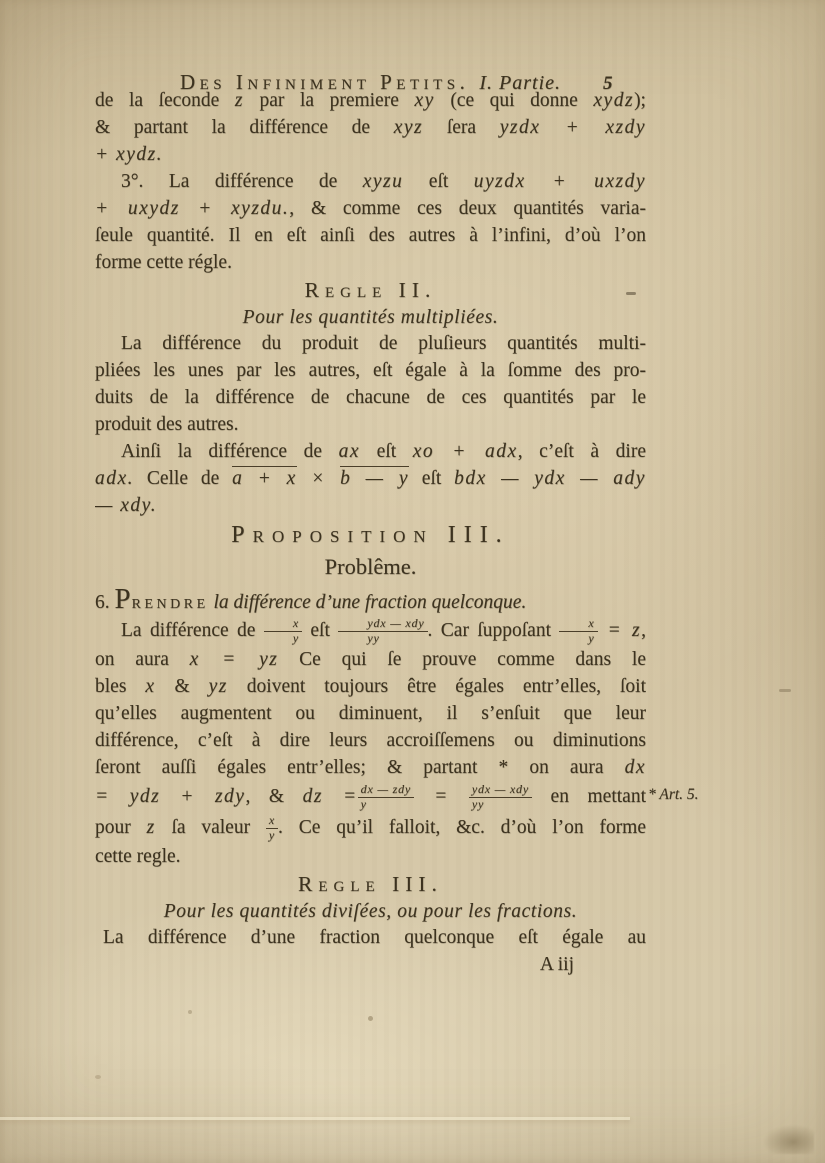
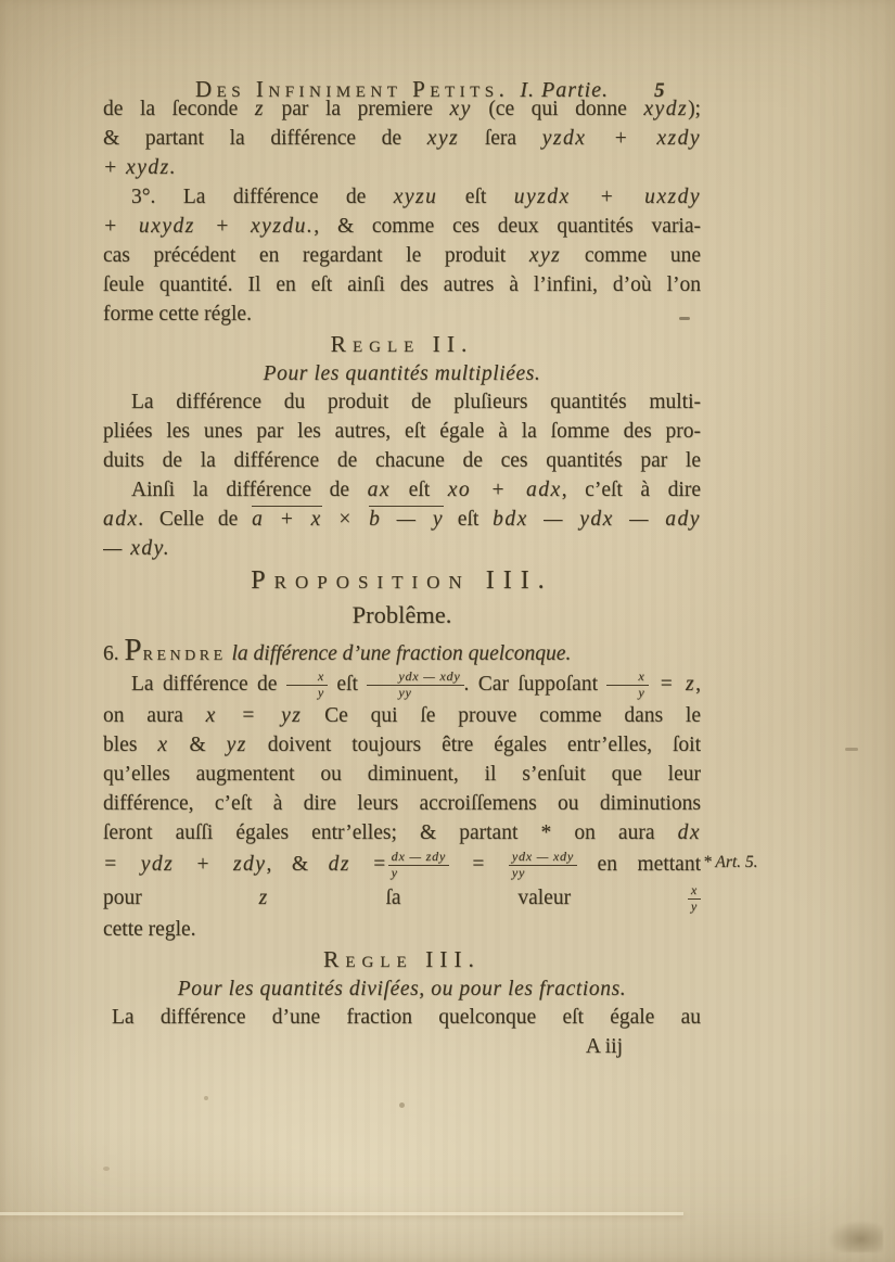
  Des Infiniment Petits. I. Partie.
  5
  de la ſeconde z par la premiere xy (ce qui donne xydz);
  & partant la différence de xyz ſera yzdx + xzdy
  + xydz.
  3°. La différence de xyzu eſt uyzdx + uxzdy
  + uxydz + xyzdu., & comme ces deux quantités varia-
+ cas précédent en regardant le produit xyz comme une
  ſeule quantité. Il en eſt ainſi des autres à l’infini, d’où l’on
  forme cette régle.
  Regle II.
  Pour les quantités multipliées.
  La différence du produit de pluſieurs quantités multi-
  pliées les unes par les autres, eſt égale à la ſomme des pro-
  duits de la différence de chacune de ces quantités par le
- produit des autres.
  Ainſi la différence de ax eſt xo + adx, c’eſt à dire
  adx. Celle de a + x × b — y eſt bdx — ydx — ady
  — xdy.
  Proposition III.
  Problême.
  6. Prendre la différence d’une fraction quelconque.
  La différence de
  x
  y
  eſt
  ydx — xdy
  yy
  . Car ſuppoſant
  x
  y
  = z,
  on aura x = yz Ce qui ſe prouve comme dans le
  bles x & yz doivent toujours être égales entr’elles, ſoit
  qu’elles augmentent ou diminuent, il s’enſuit que leur
  différence, c’eſt à dire leurs accroiſſemens ou diminutions
  ſeront auſſi égales entr’elles; & partant * on aura dx
  = ydz + zdy, & dz =
  dx — zdy
  y
  =
  ydx — xdy
  yy
  en mettant
  pour z ſa valeur
  x
  y
- . Ce qu’il falloit, &c. d’où l’on forme
  cette regle.
  Regle III.
  Pour les quantités diviſées, ou pour les fractions.
  La différence d’une fraction quelconque eſt égale au
  A iij
  * Art. 5.
